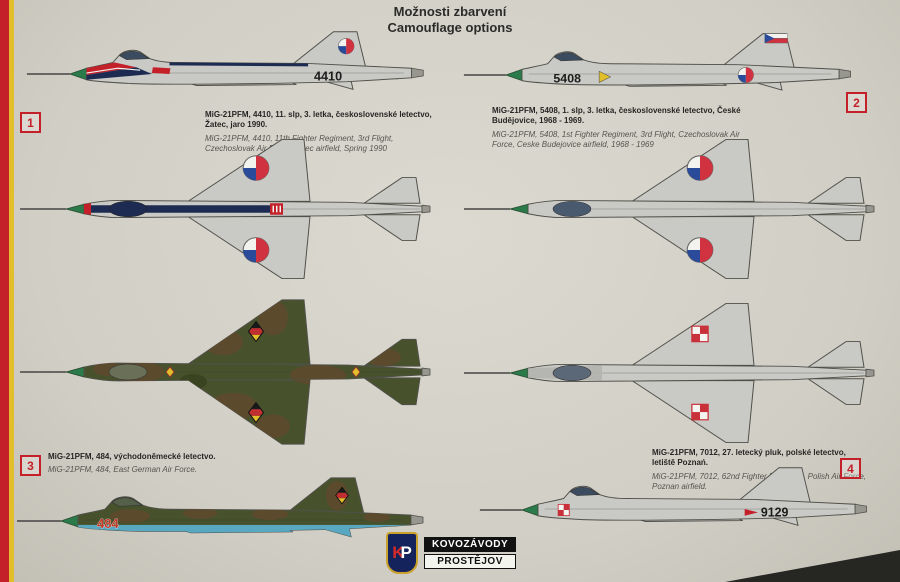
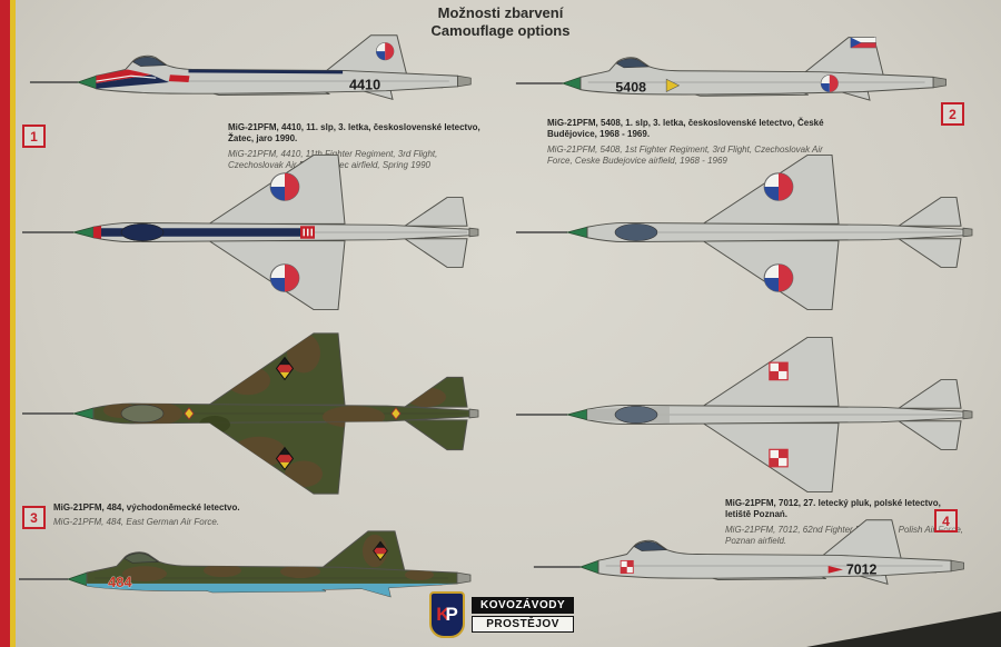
  Možnosti zbarvení
  Camouflage options
  4410
  1
  MiG-21PFM, 4410, 11. slp, 3. letka, československé letectvo, Žatec, jaro 1990.
  MiG-21PFM, 4410, 11th Fighter Regiment, 3rd Flight, Czechoslovak Airec airfield, Spring 1990
  5408
  2
  MiG-21PFM, 5408, 1. slp, 3. letka, československé letectvo, České Budějovice, 1968 - 1969.
  MiG-21PFM, 5408, 1st Fighter Regiment, 3rd Flight, Czechoslovak Air Force, Ceske Budejovice airfield, 1968 - 1969
  3
  MiG-21PFM, 484, východoněmecké letectvo.
  MiG-21PFM, 484, East German Air Force.
  484
  MiG-21PFM, 7012, 27. letecký pluk, polské letectvo, letiště Poznań.
  MiG-21PFM, 7012, 62nd Fighter Polish Air Force, Poznan airfield.
  4
- 9129
+ 7012
  K
  P
  KOVOZÁVODY
  PROSTĚJOV
